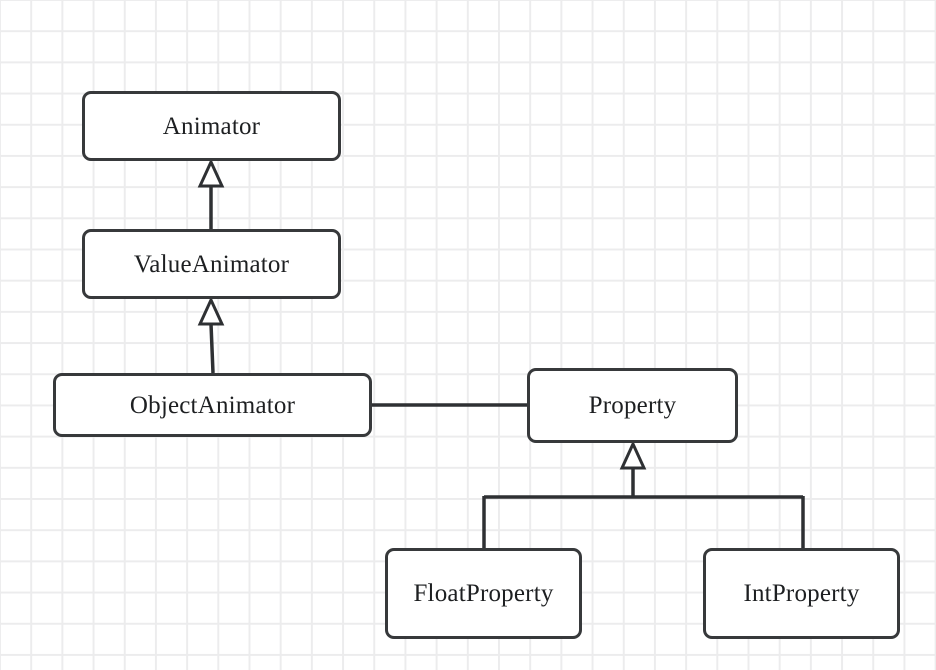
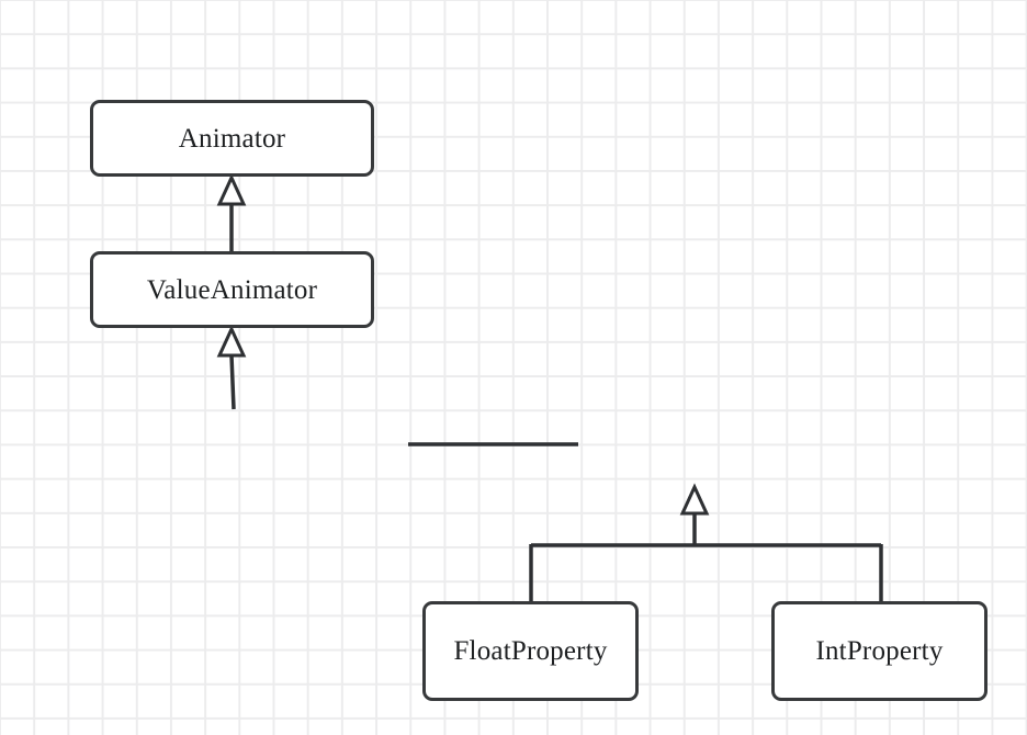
  Animator
  ValueAnimator
- ObjectAnimator
- Property
  FloatProperty
  IntProperty
